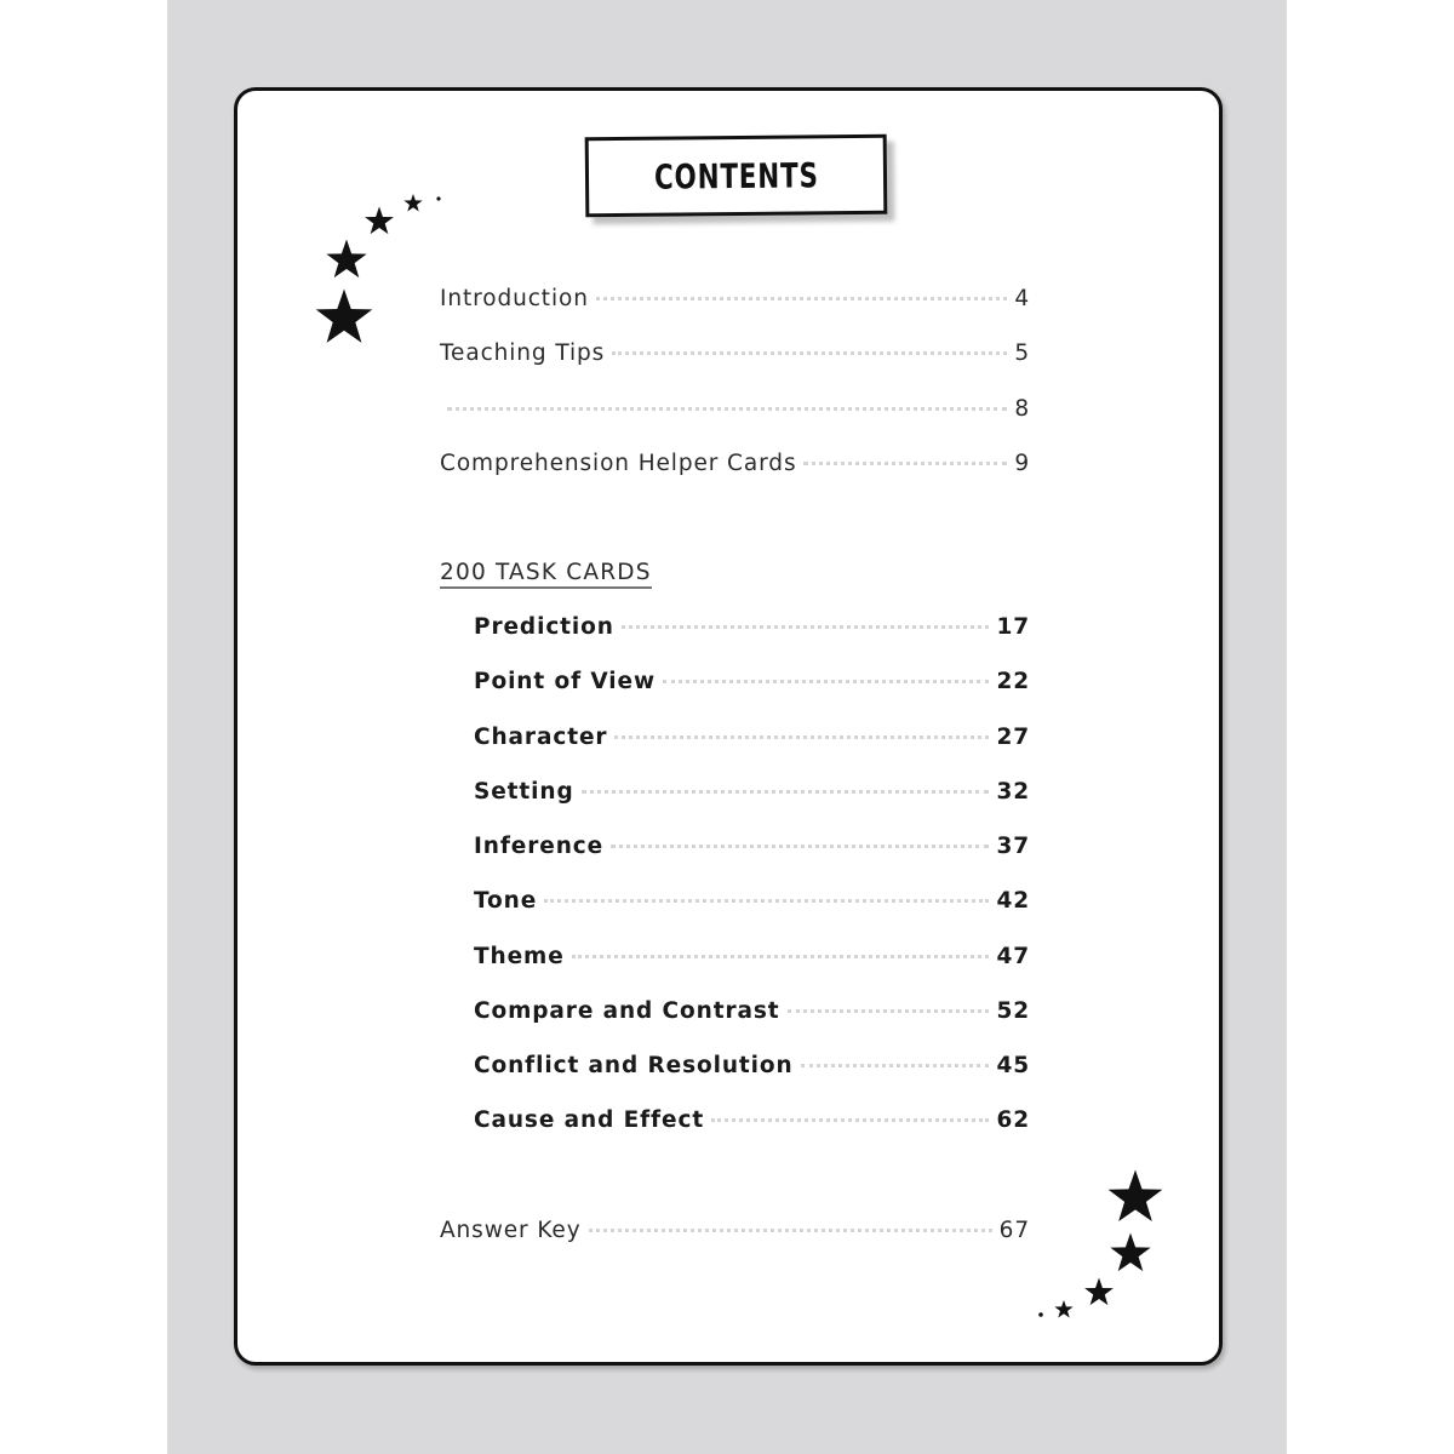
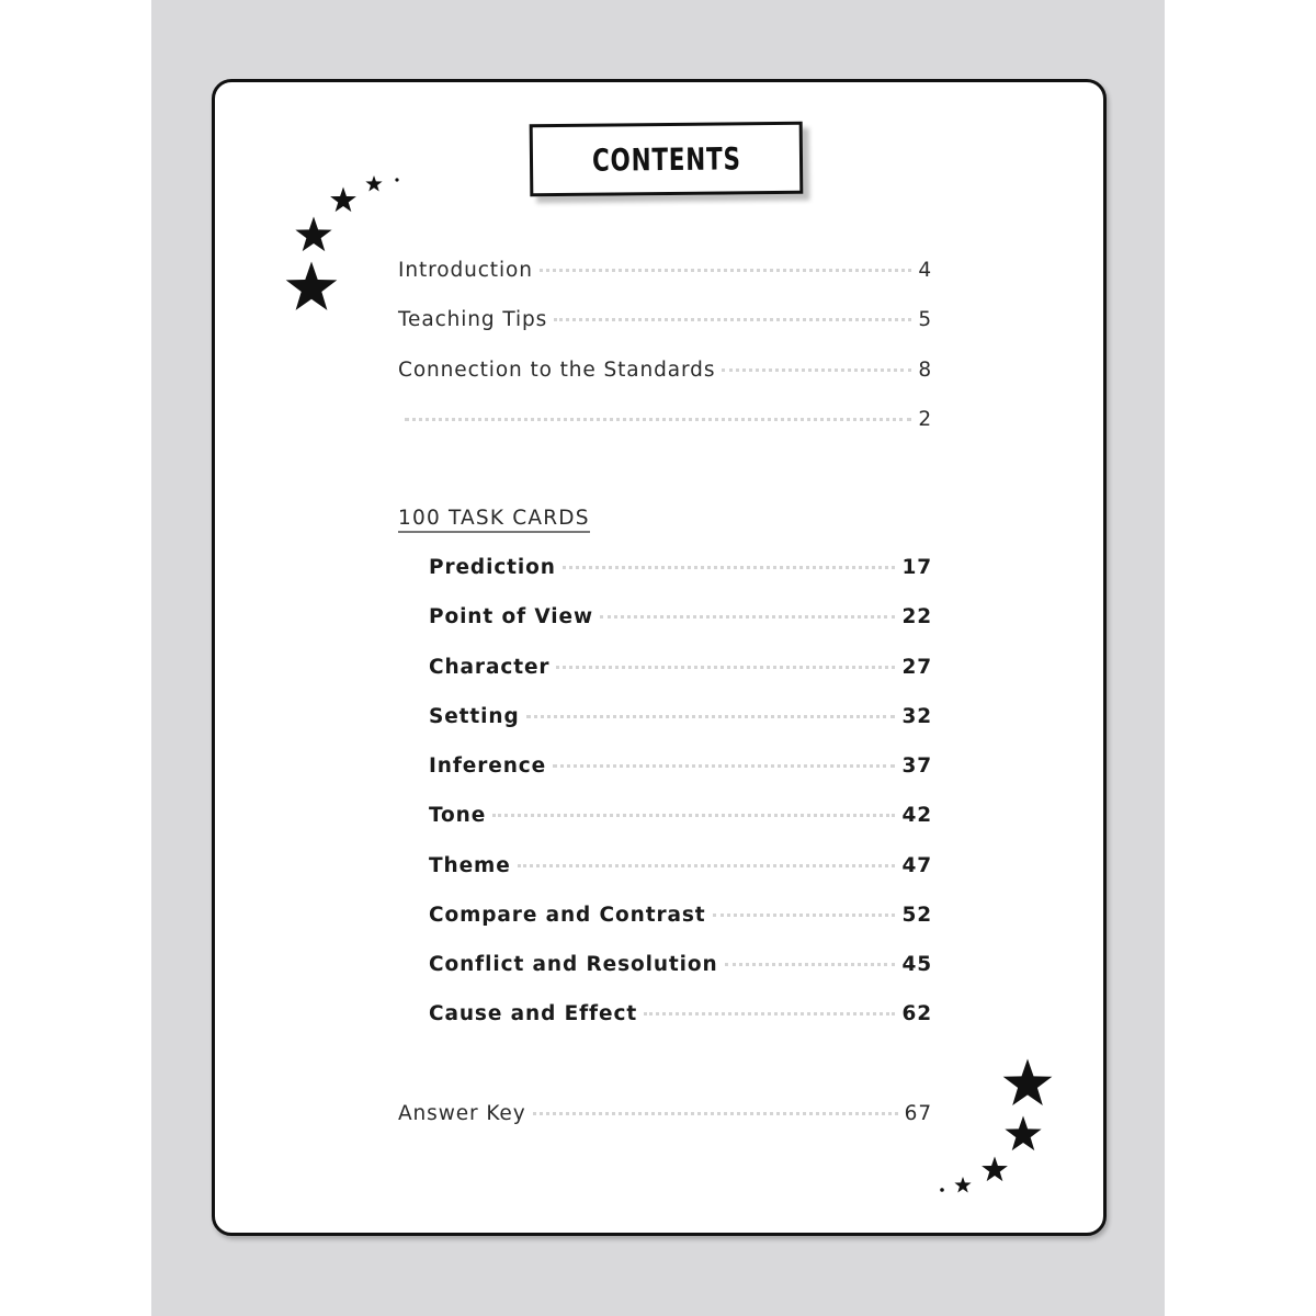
  CONTENTS
  Introduction
  4
  Teaching Tips
  5
+ Connection to the Standards
  8
- Comprehension Helper Cards
- 9
+ 2
- 200 TASK CARDS
+ 100 TASK CARDS
  Prediction
  17
  Point of View
  22
  Character
  27
  Setting
  32
  Inference
  37
  Tone
  42
  Theme
  47
  Compare and Contrast
  52
  Conflict and Resolution
  45
  Cause and Effect
  62
  Answer Key
  67
